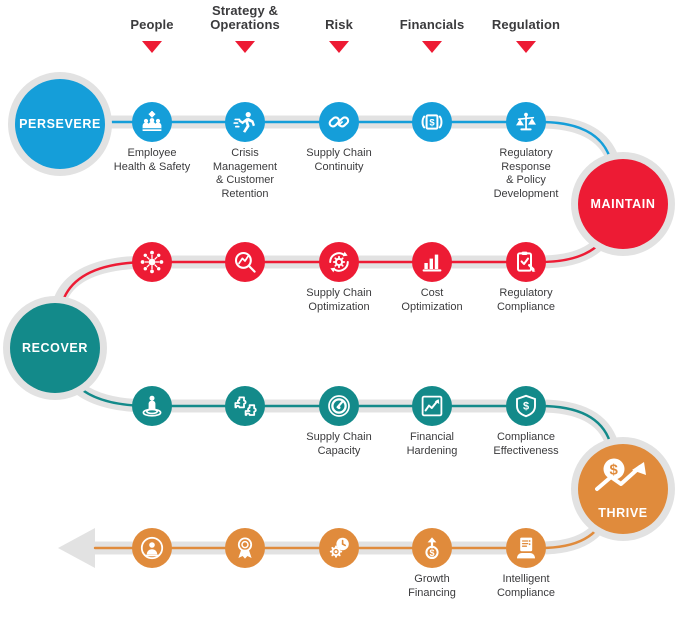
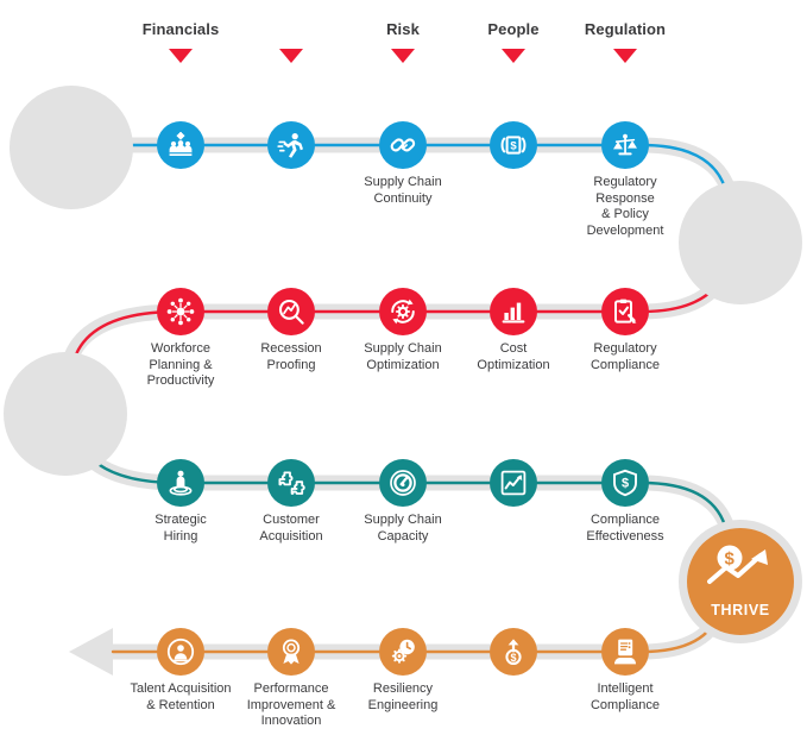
- People
+ Financials
- Strategy &
- Operations
  Risk
- Financials
+ People
  Regulation
- PERSEVERE
- MAINTAIN
- RECOVER
  $
  THRIVE
- Employee
- Health & Safety
- Crisis
- Management
- & Customer
- Retention
  Supply Chain
  Continuity
  $
  Regulatory
  Response
  & Policy
  Development
+ Workforce
+ Planning &
+ Productivity
+ Recession
+ Proofing
  Supply Chain
  Optimization
  Cost
  Optimization
  Regulatory
  Compliance
+ Strategic
+ Hiring
+ Customer
+ Acquisition
  Supply Chain
  Capacity
- Financial
- Hardening
  $
  Compliance
  Effectiveness
+ Talent Acquisition
+ & Retention
+ Performance
+ Improvement &
+ Innovation
+ Resiliency
+ Engineering
  $
- Growth
- Financing
  Intelligent
  Compliance
